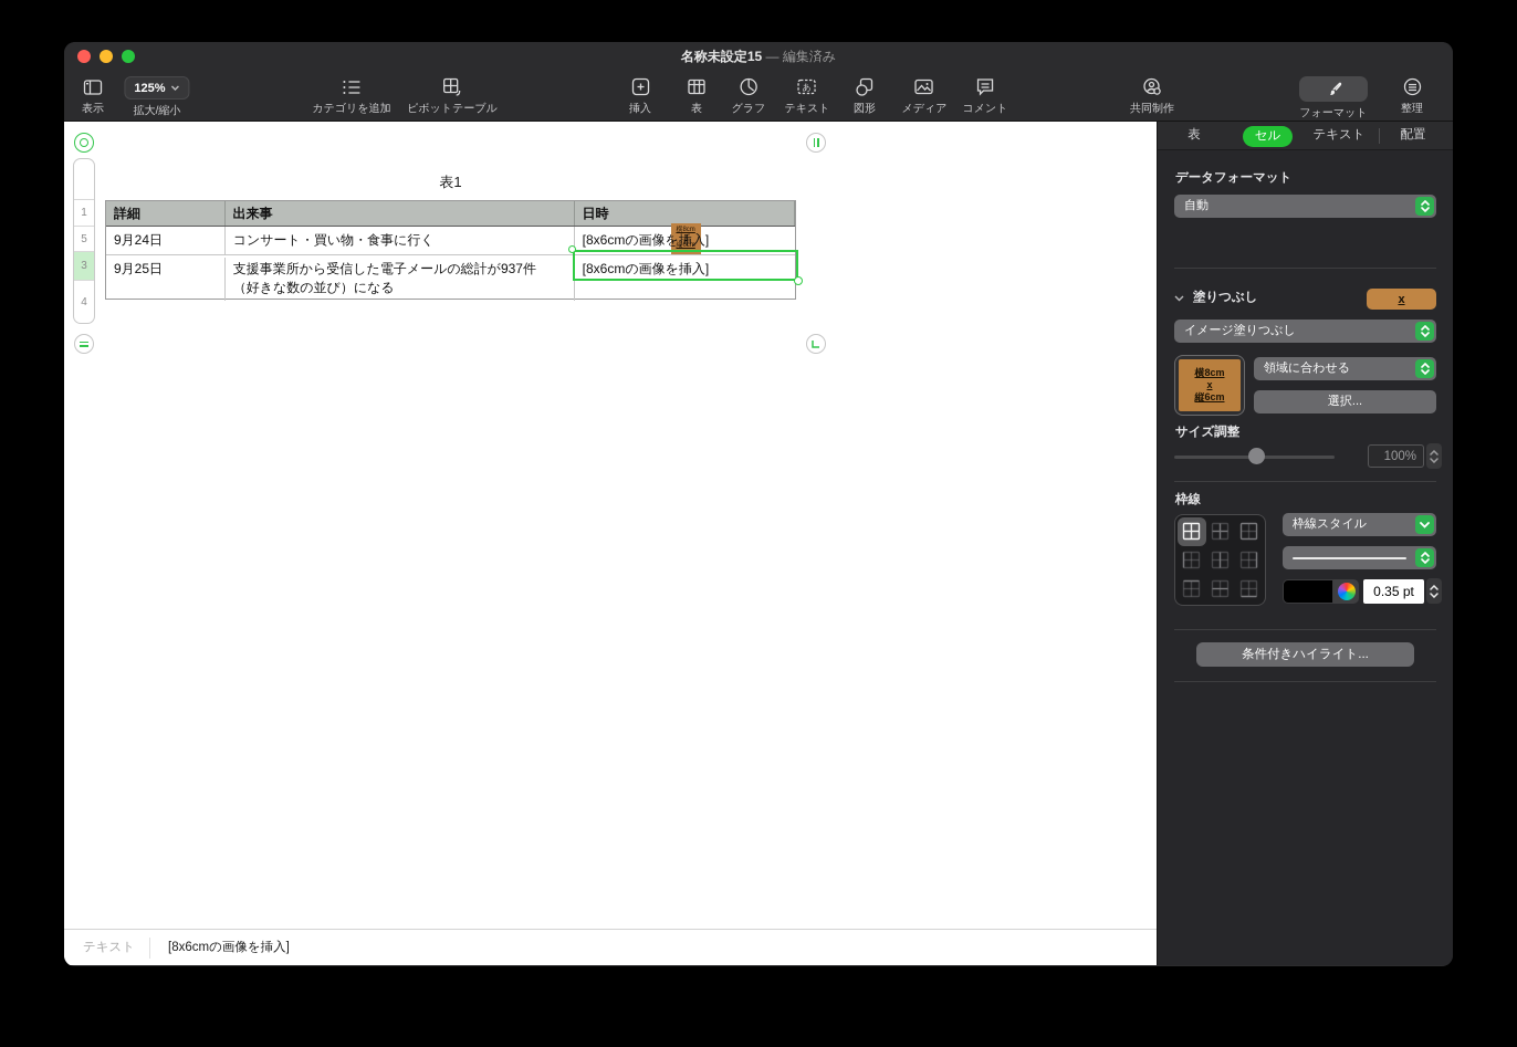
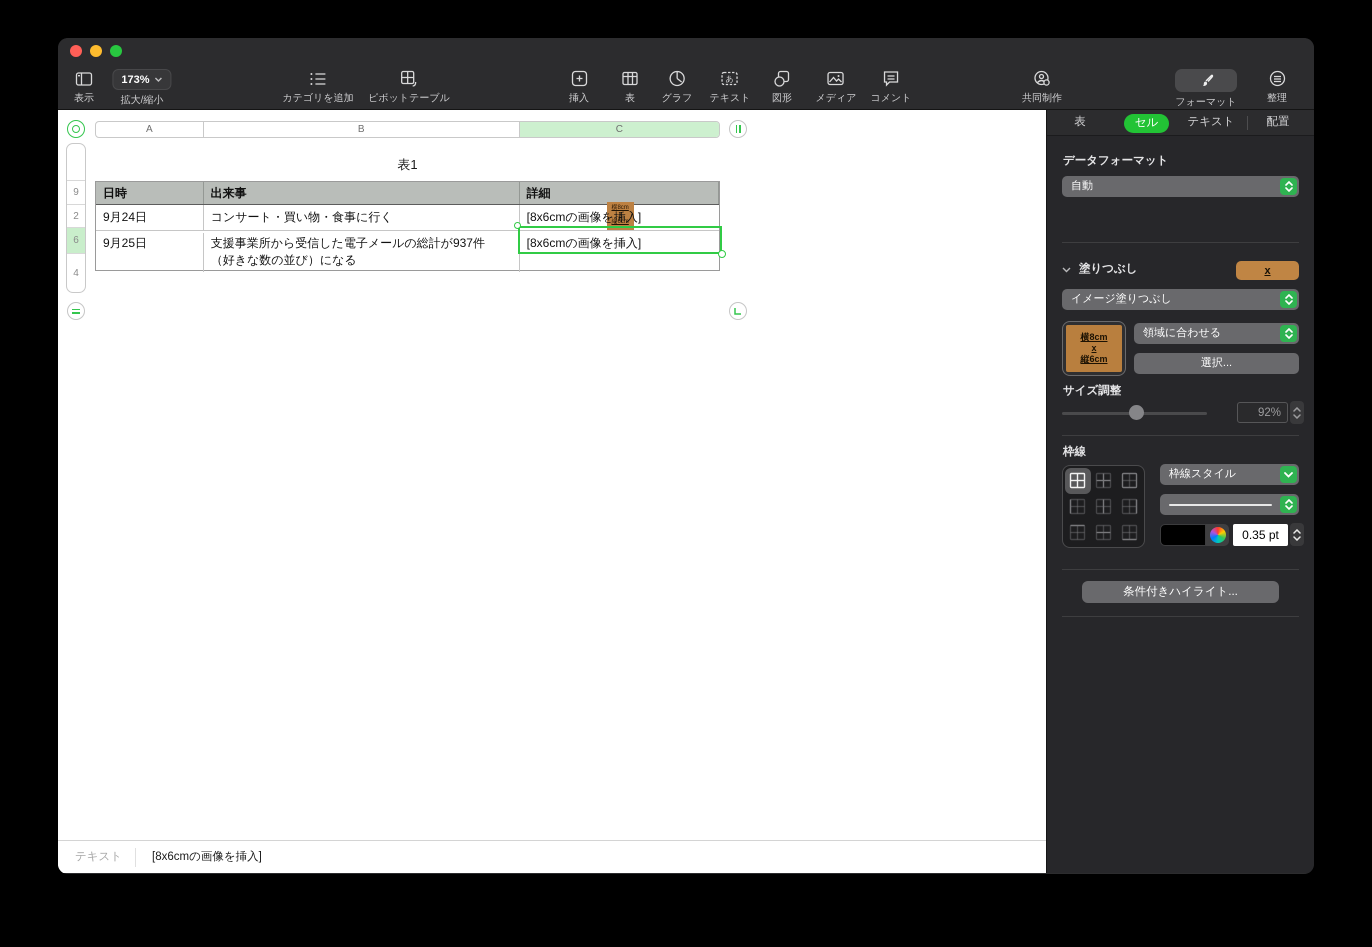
- 名称未設定15 — 編集済み
  表示
- 125%
+ 173%
  拡大/縮小
  カテゴリを追加
  ピボットテーブル
  挿入
  表
  グラフ
  あ
  テキスト
  図形
  メディア
  コメント
  共同制作
  フォーマット
  整理
+ A
+ B
+ C
- 1
+ 9
- 5
+ 2
- 3
+ 6
  4
  表1
- 詳細
+ 日時
  出来事
- 日時
+ 詳細
  9月24日
  コンサート・買い物・食事に行く
  [8x6cmの画像を挿入]
  9月25日
  支援事業所から受信した電子メールの総計が937件
  （好きな数の並び）になる
  [8x6cmの画像を挿入]
  テキスト
  [8x6cmの画像を挿入]
  表
  セル
  テキスト
  配置
  データフォーマット
  自動
  塗りつぶし
  x
  イメージ塗りつぶし
  横8cm
  x
  縦6cm
  領域に合わせる
  選択...
  サイズ調整
- 100%
+ 92%
  枠線
  枠線スタイル
  0.35 pt
  条件付きハイライト...
